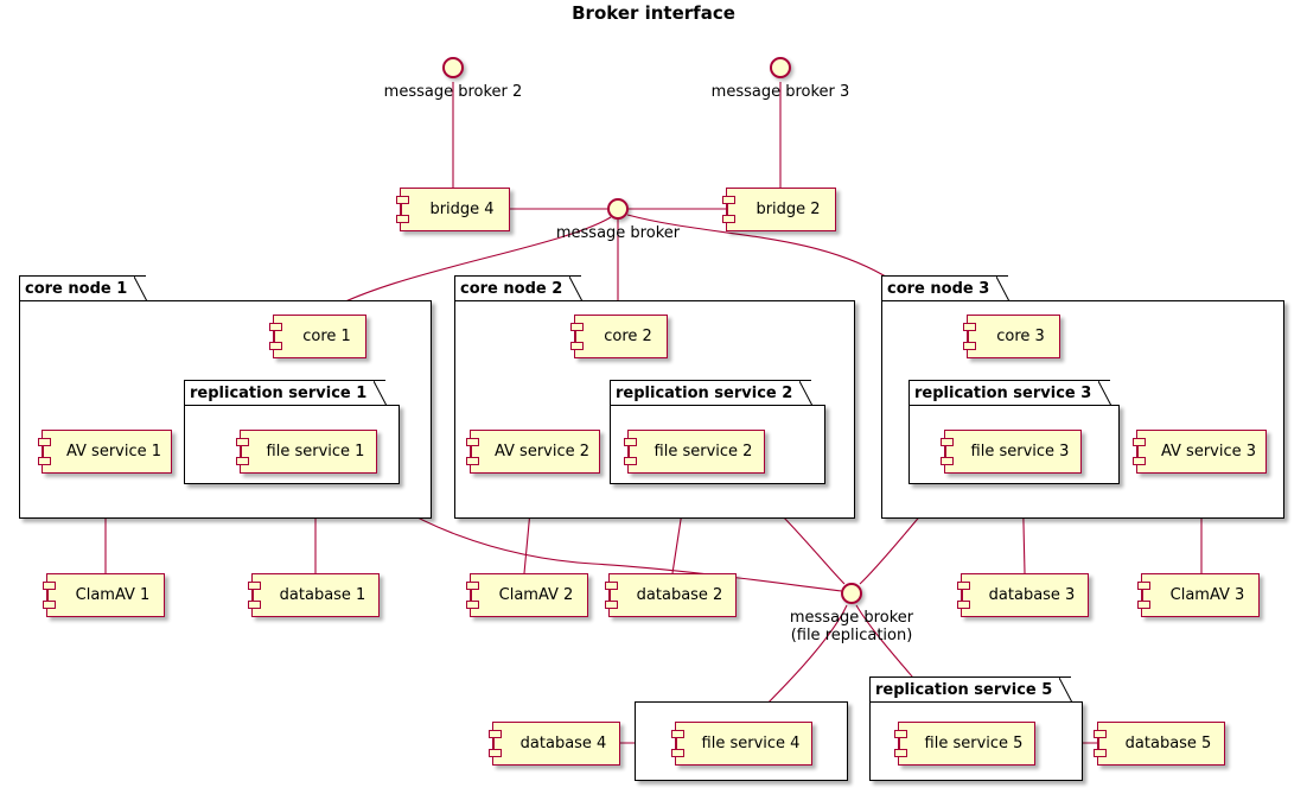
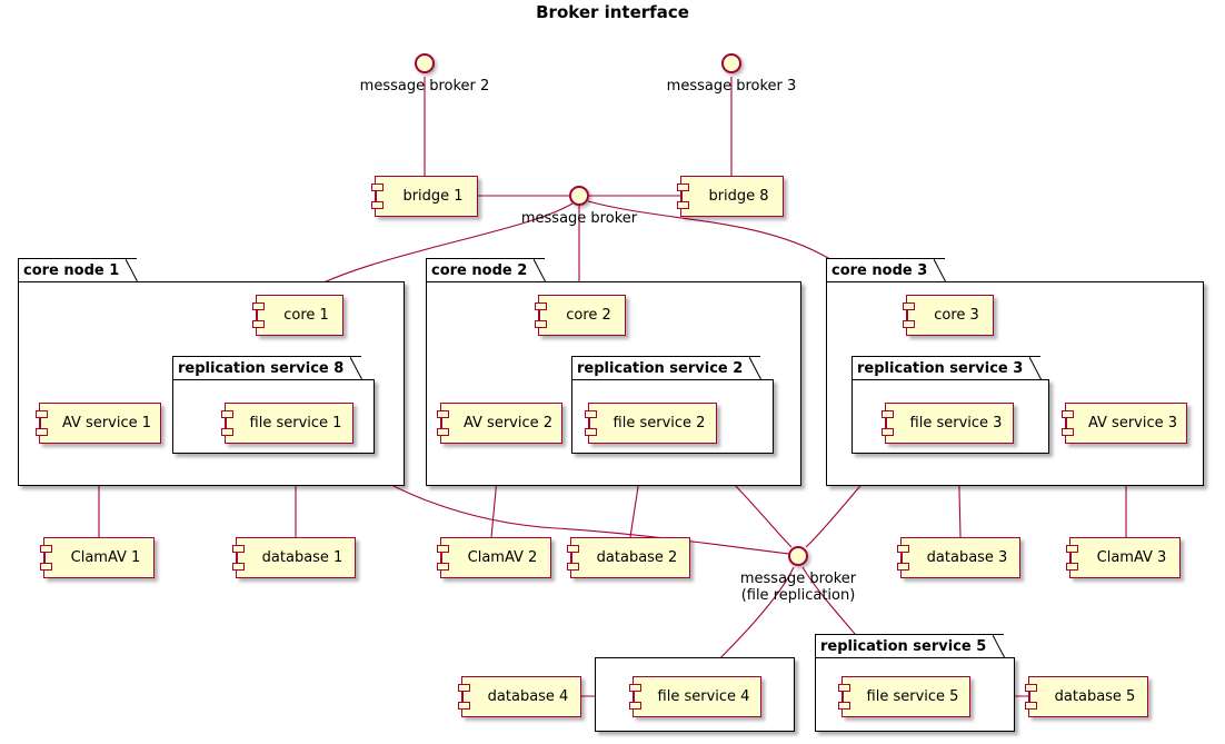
  Broker interface
  core node 1
  core node 2
  core node 3
- replication service 1
+ replication service 8
  replication service 2
  replication service 3
  replication service 5
- bridge 4
+ bridge 1
- bridge 2
+ bridge 8
  core 1
  core 2
  core 3
  AV service 1
  AV service 2
  AV service 3
  file service 1
  file service 2
  file service 3
  file service 4
  file service 5
  ClamAV 1
  ClamAV 2
  ClamAV 3
  database 1
  database 2
  database 3
  database 4
  database 5
  message broker 2
  message broker 3
  message broker
  message broker
  (file replication)
